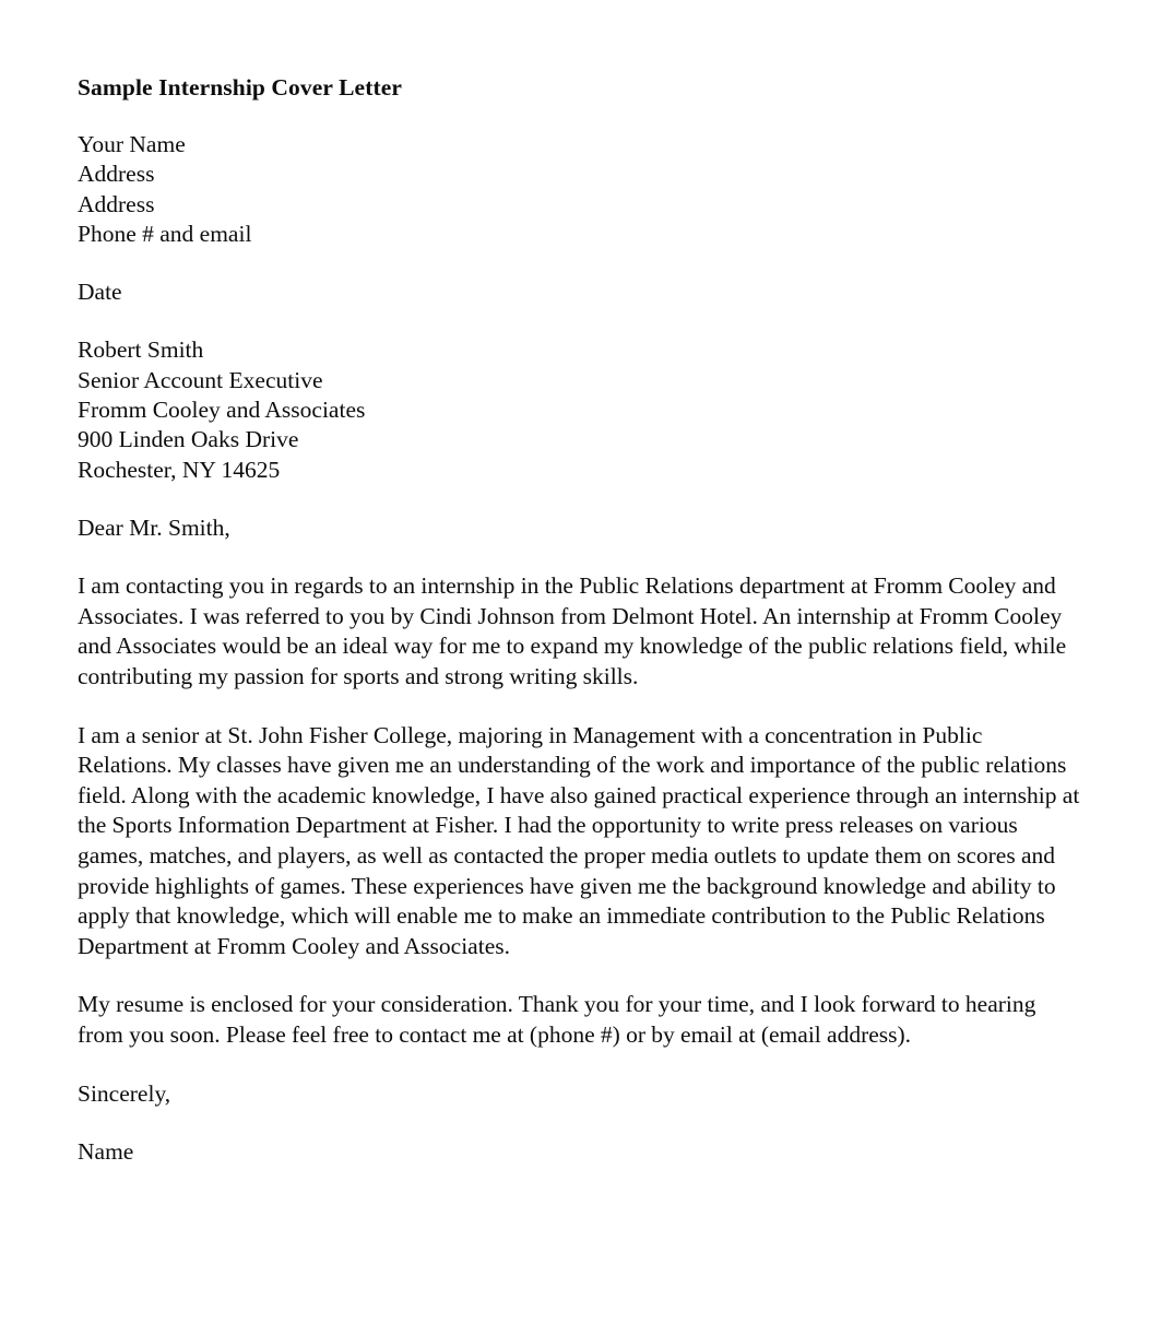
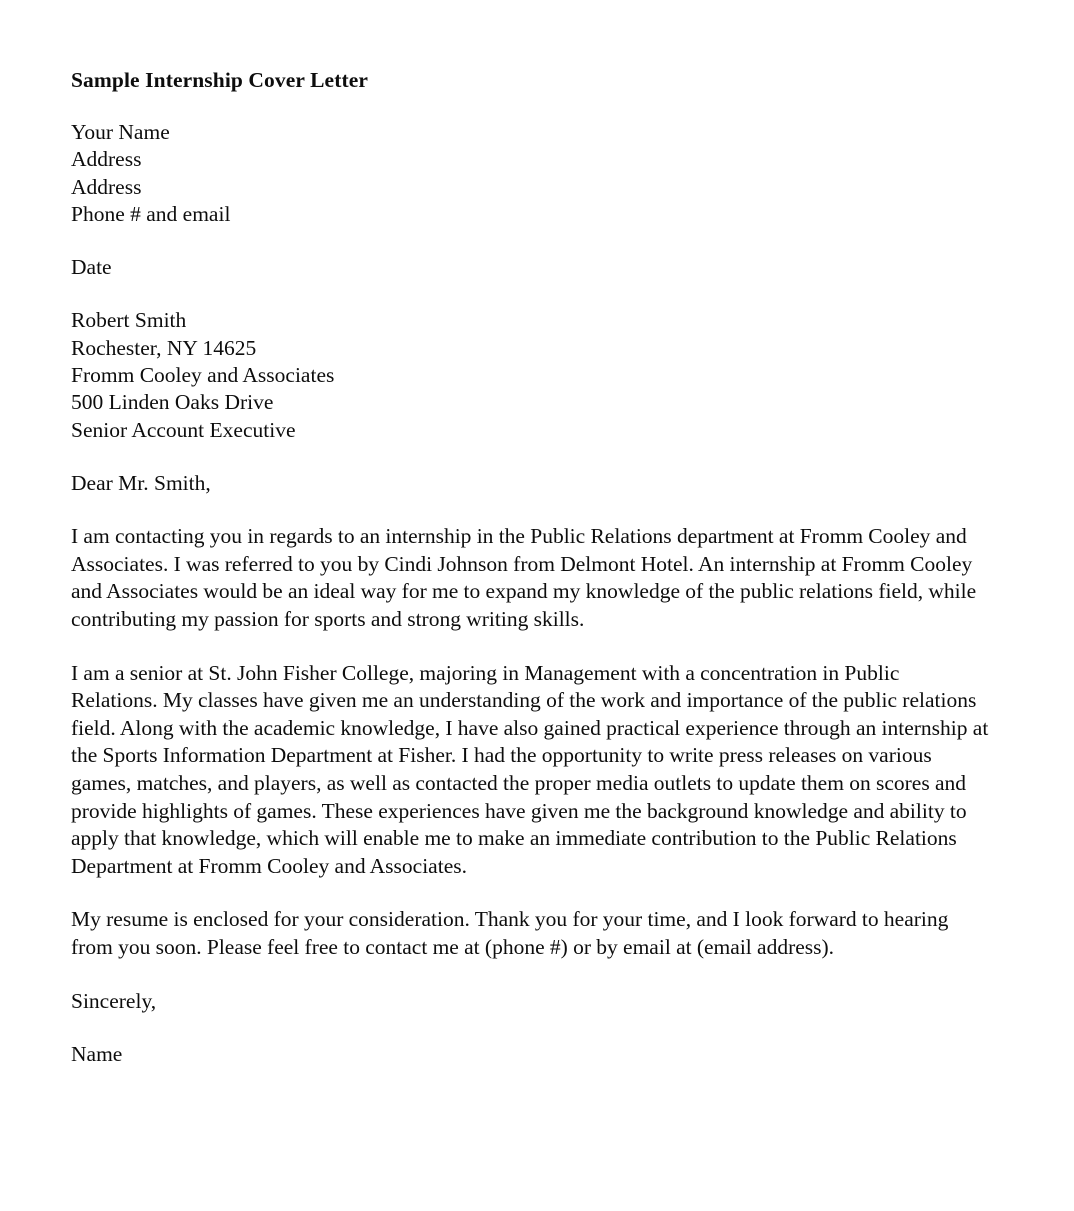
  Sample Internship Cover Letter
  Your Name
  Address
  Address
  Phone # and email
  Date
  Robert Smith
- Senior Account Executive
+ Rochester, NY 14625
  Fromm Cooley and Associates
- 900 Linden Oaks Drive
+ 500 Linden Oaks Drive
- Rochester, NY 14625
+ Senior Account Executive
  Dear Mr. Smith,
  I am contacting you in regards to an internship in the Public Relations department at Fromm Cooley and Associates. I was referred to you by Cindi Johnson from Delmont Hotel. An internship at Fromm Cooley and Associates would be an ideal way for me to expand my knowledge of the public relations field, while contributing my passion for sports and strong writing skills.
  I am a senior at St. John Fisher College, majoring in Management with a concentration in Public Relations. My classes have given me an understanding of the work and importance of the public relations field. Along with the academic knowledge, I have also gained practical experience through an internship at the Sports Information Department at Fisher. I had the opportunity to write press releases on various games, matches, and players, as well as contacted the proper media outlets to update them on scores and provide highlights of games. These experiences have given me the background knowledge and ability to apply that knowledge, which will enable me to make an immediate contribution to the Public Relations Department at Fromm Cooley and Associates.
  My resume is enclosed for your consideration. Thank you for your time, and I look forward to hearing from you soon. Please feel free to contact me at (phone #) or by email at (email address).
  Sincerely,
  Name
